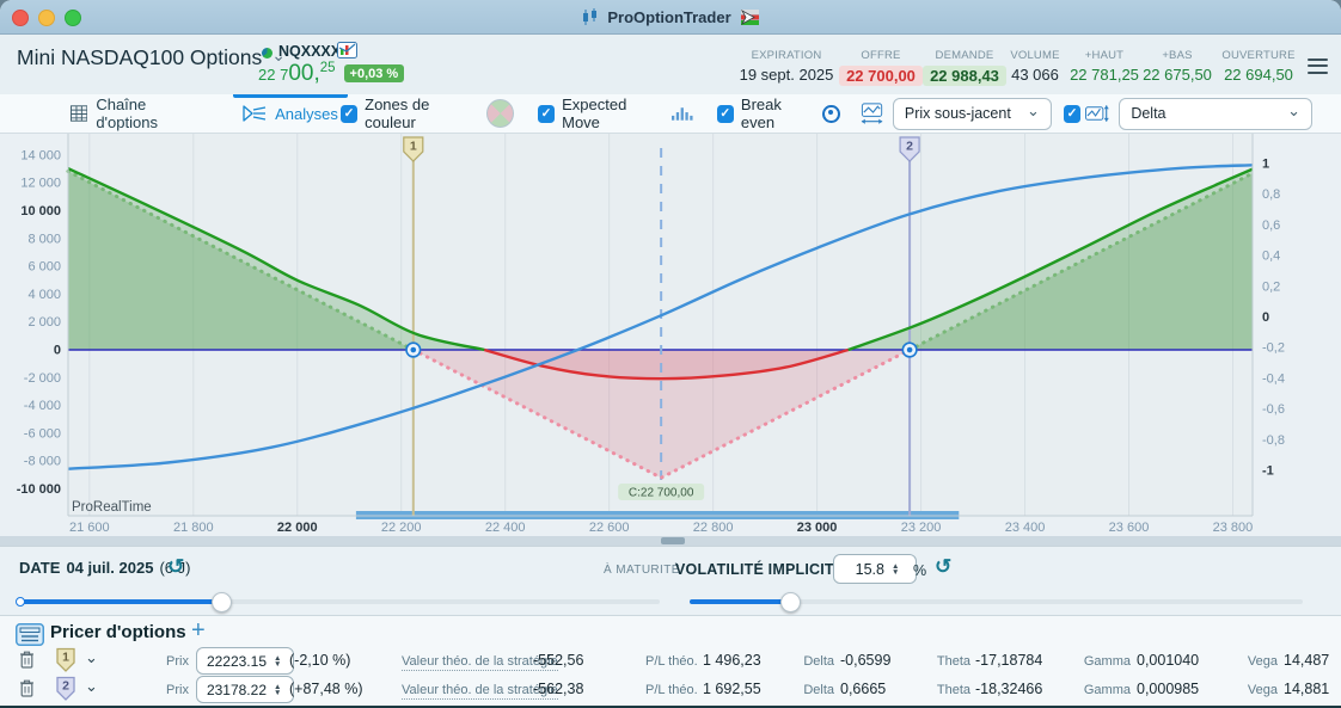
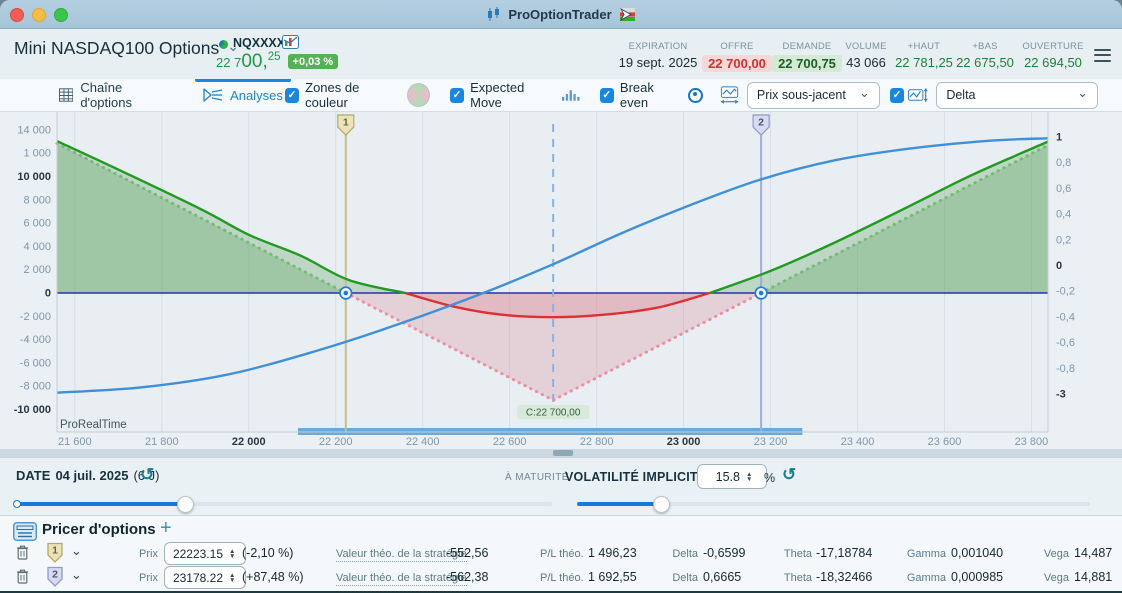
  ProOptionTrader
  Mini NASDAQ100 Options
  ⌄
  NQXXXX
  22 7
  00,
  25
  +0,03 %
  EXPIRATION
  19 sept. 2025
  OFFRE
  22 700,00
  DEMANDE
- 22 988,43
+ 22 700,75
  VOLUME
  43 066
  +HAUT
  22 781,25
  +BAS
  22 675,50
  OUVERTURE
  22 694,50
  Chaîne d'options
  Analyses
  ✓
  Zones de couleur
  ✓
  Expected Move
  ✓
  Break even
  Prix sous-jacent
  ⌄
  ✓
  Delta
  ⌄
  1
  2
  C:22 700,00
  ProRealTime
  14 000
- 12 000
+ 1 000
  10 000
  8 000
  6 000
  4 000
  2 000
  0
  -2 000
  -4 000
  -6 000
  -8 000
  -10 000
  1
  0,8
  0,6
  0,4
  0,2
  0
  -0,2
  -0,4
  -0,6
  -0,8
- -1
+ -3
  21 600
  21 800
  22 000
  22 200
  22 400
  22 600
  22 800
  23 000
  23 200
  23 400
  23 600
  23 800
  DATE
  04 juil. 2025
  (6 J)
  ↺
  À MATURITÉ
  VOLATILITÉ IMPLICIT
  15.8
  %
  ↺
  Pricer d'options
  +
  1
  ⌄
  Prix
  22223.15
  (-2,10 %)
  Valeur théo. de la stratégie
  -552,56
  P/L théo.
  1 496,23
  Delta
  -0,6599
  Theta
  -17,18784
  Gamma
  0,001040
  Vega
  14,487
  2
  ⌄
  Prix
  23178.22
  (+87,48 %)
  Valeur théo. de la stratégie
  -562,38
  P/L théo.
  1 692,55
  Delta
  0,6665
  Theta
  -18,32466
  Gamma
  0,000985
  Vega
  14,881
